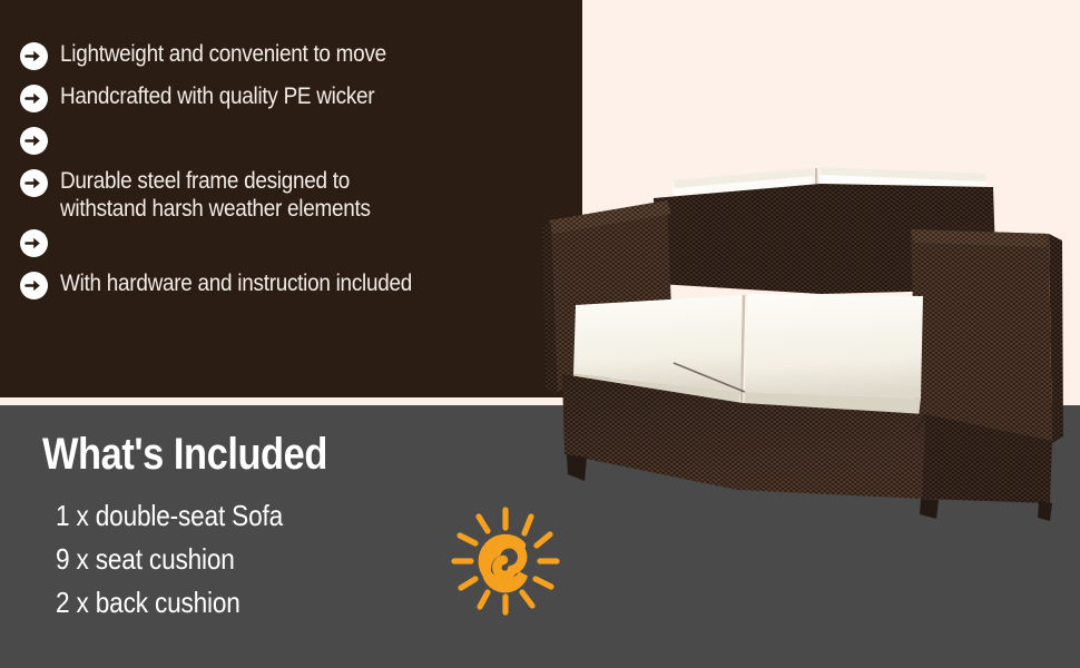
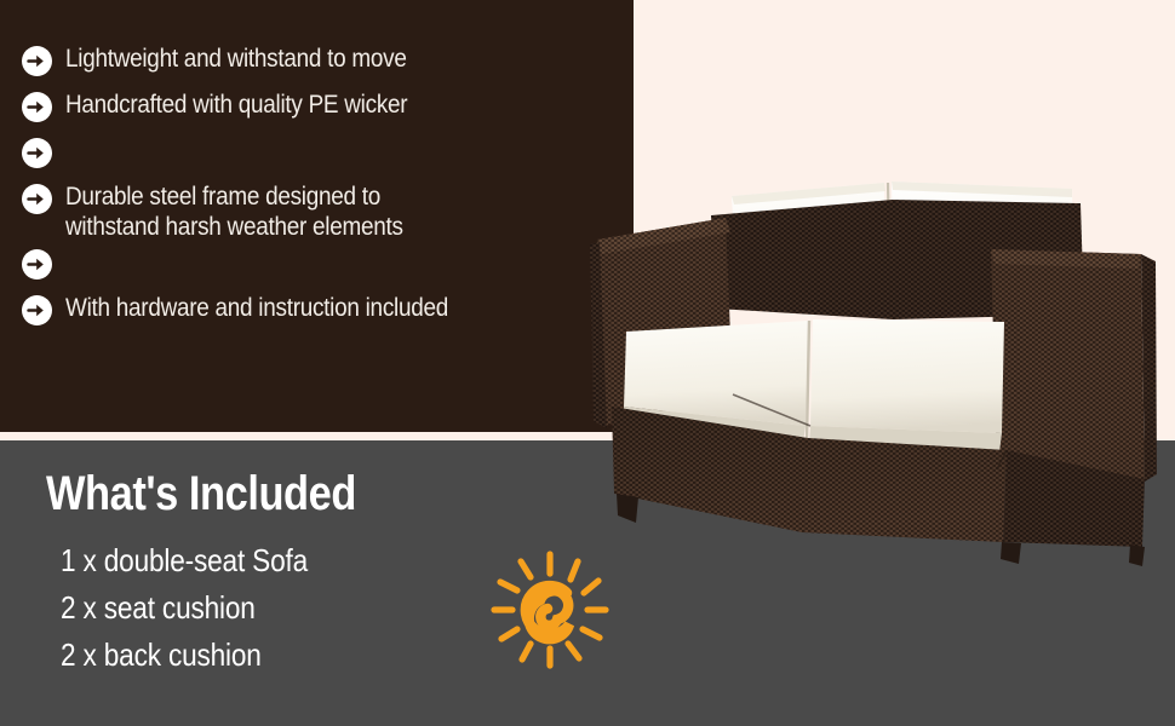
- Lightweight and convenient to move
+ Lightweight and withstand to move
  Handcrafted with quality PE wicker
  Durable steel frame designed to
  withstand harsh weather elements
  With hardware and instruction included
  What's Included
  1 x double-seat Sofa
- 9 x seat cushion
+ 2 x seat cushion
  2 x back cushion
